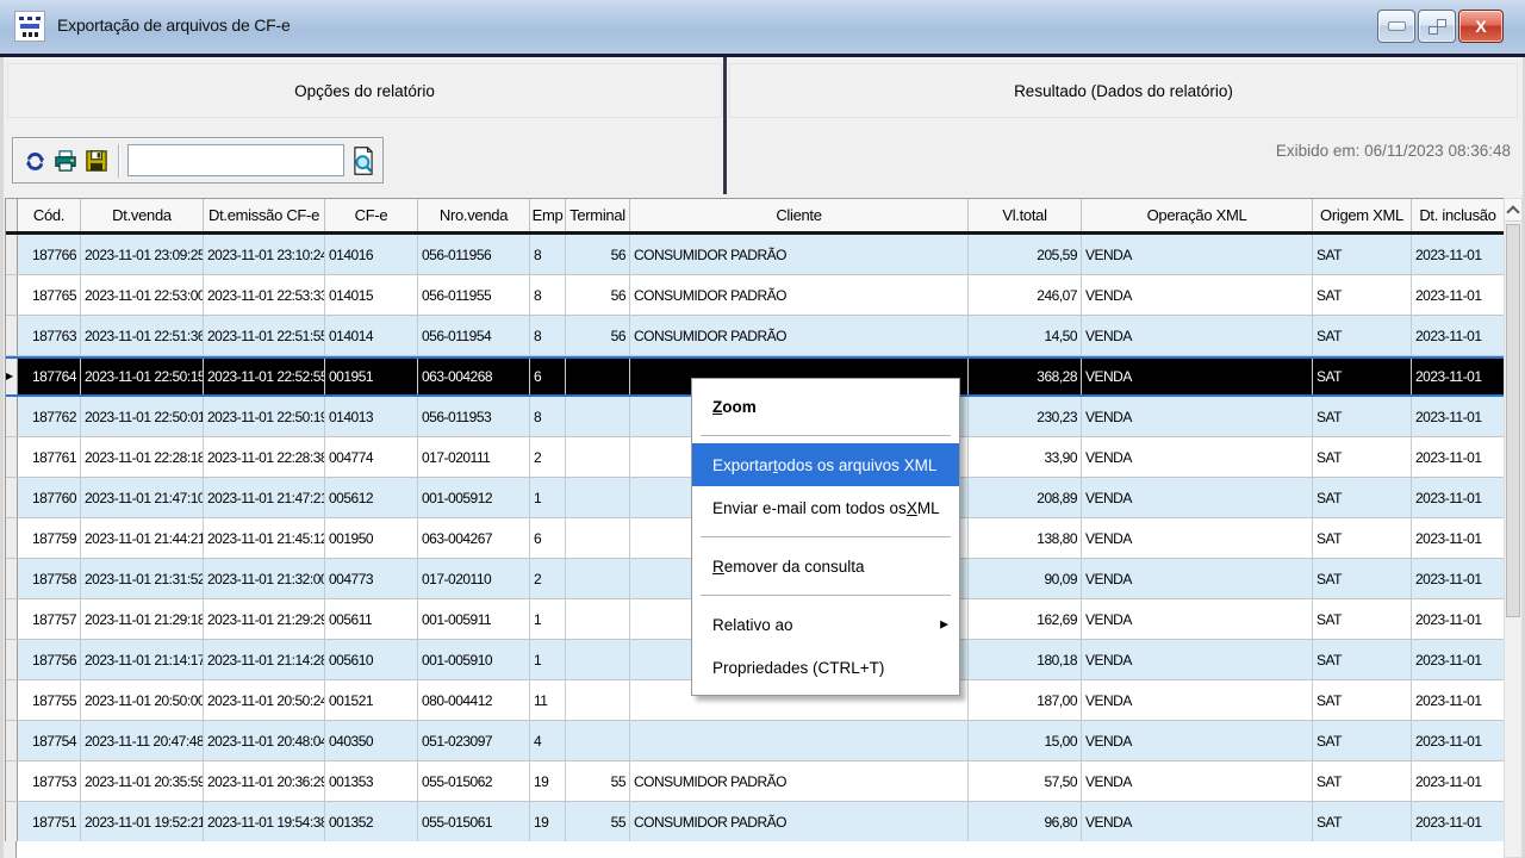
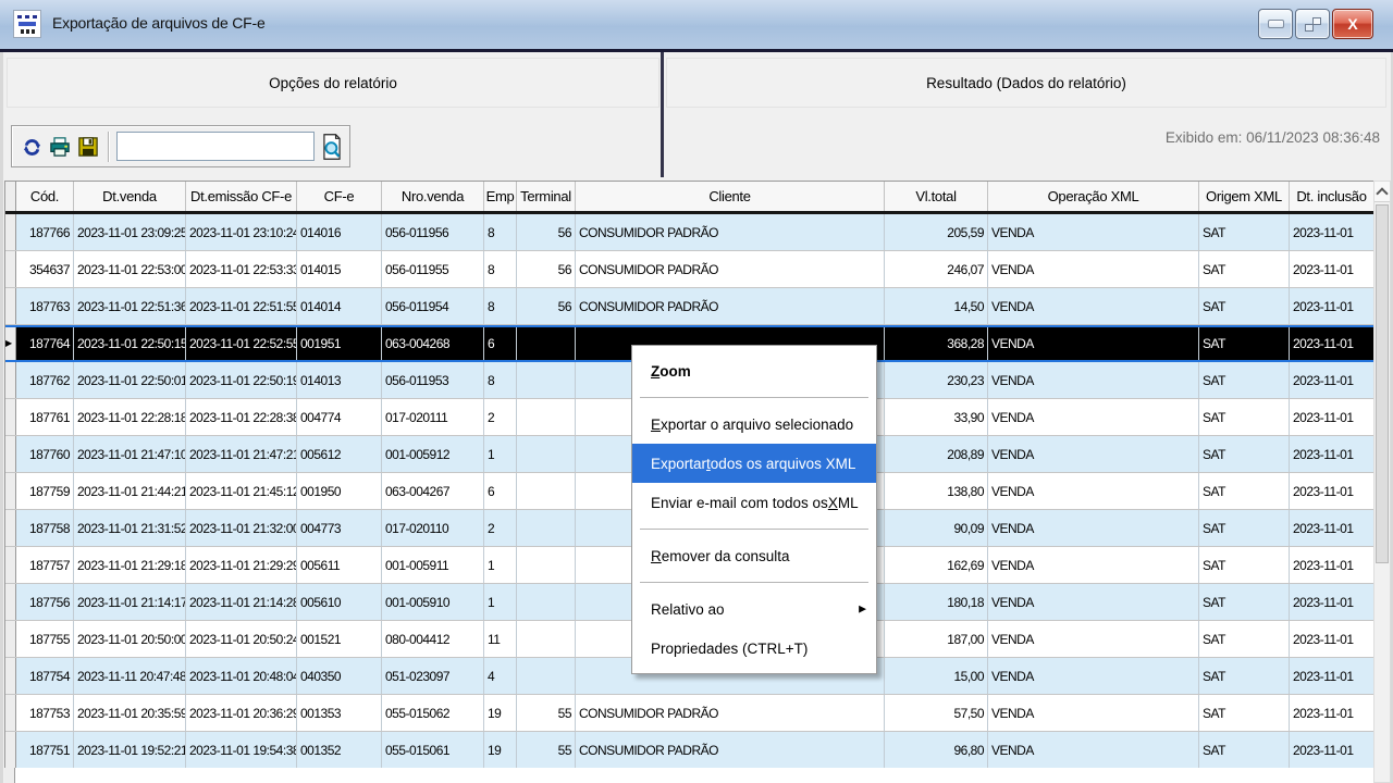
  Exportação de arquivos de CF-e
  X
  Opções do relatório
  Resultado (Dados do relatório)
  Exibido em: 06/11/2023 08:36:48
  Cód.
  Dt.venda
  Dt.emissão CF-e
  CF-e
  Nro.venda
  Emp
  Terminal
  Cliente
  Vl.total
  Operação XML
  Origem XML
  Dt. inclusão
  187766
  2023-11-01 23:09:25
  2023-11-01 23:10:24
  014016
  056-011956
  8
  56
  CONSUMIDOR PADRÃO
  205,59
  VENDA
  SAT
  2023-11-01
- 187765
+ 354637
  2023-11-01 22:53:00
  2023-11-01 22:53:33
  014015
  056-011955
  8
  56
  CONSUMIDOR PADRÃO
  246,07
  VENDA
  SAT
  2023-11-01
  187763
  2023-11-01 22:51:36
  2023-11-01 22:51:55
  014014
  056-011954
  8
  56
  CONSUMIDOR PADRÃO
  14,50
  VENDA
  SAT
  2023-11-01
  ▶
  187764
  2023-11-01 22:50:15
  2023-11-01 22:52:55
  001951
  063-004268
  6
  368,28
  VENDA
  SAT
  2023-11-01
  187762
  2023-11-01 22:50:01
  2023-11-01 22:50:19
  014013
  056-011953
  8
  230,23
  VENDA
  SAT
  2023-11-01
  187761
  2023-11-01 22:28:18
  2023-11-01 22:28:38
  004774
  017-020111
  2
  33,90
  VENDA
  SAT
  2023-11-01
  187760
  2023-11-01 21:47:10
  2023-11-01 21:47:21
  005612
  001-005912
  1
  208,89
  VENDA
  SAT
  2023-11-01
  187759
  2023-11-01 21:44:21
  2023-11-01 21:45:12
  001950
  063-004267
  6
  138,80
  VENDA
  SAT
  2023-11-01
  187758
  2023-11-01 21:31:52
  2023-11-01 21:32:00
  004773
  017-020110
  2
  90,09
  VENDA
  SAT
  2023-11-01
  187757
  2023-11-01 21:29:18
  2023-11-01 21:29:29
  005611
  001-005911
  1
  162,69
  VENDA
  SAT
  2023-11-01
  187756
  2023-11-01 21:14:17
  2023-11-01 21:14:28
  005610
  001-005910
  1
  180,18
  VENDA
  SAT
  2023-11-01
  187755
  2023-11-01 20:50:00
  2023-11-01 20:50:24
  001521
  080-004412
  11
  187,00
  VENDA
  SAT
  2023-11-01
  187754
  2023-11-11 20:47:48
  2023-11-01 20:48:04
  040350
  051-023097
  4
  15,00
  VENDA
  SAT
  2023-11-01
  187753
  2023-11-01 20:35:59
  2023-11-01 20:36:29
  001353
  055-015062
  19
  55
  CONSUMIDOR PADRÃO
  57,50
  VENDA
  SAT
  2023-11-01
  187751
  2023-11-01 19:52:21
  2023-11-01 19:54:38
  001352
  055-015061
  19
  55
  CONSUMIDOR PADRÃO
  96,80
  VENDA
  SAT
  2023-11-01
  Z
  oom
+ E
+ xportar o arquivo selecionado
  Exportar
  t
  odos os arquivos XML
  Enviar e-mail com todos os
  X
  ML
  R
  emover da consulta
  Relativo ao
  ▶
  Propriedades (CTRL+T)
